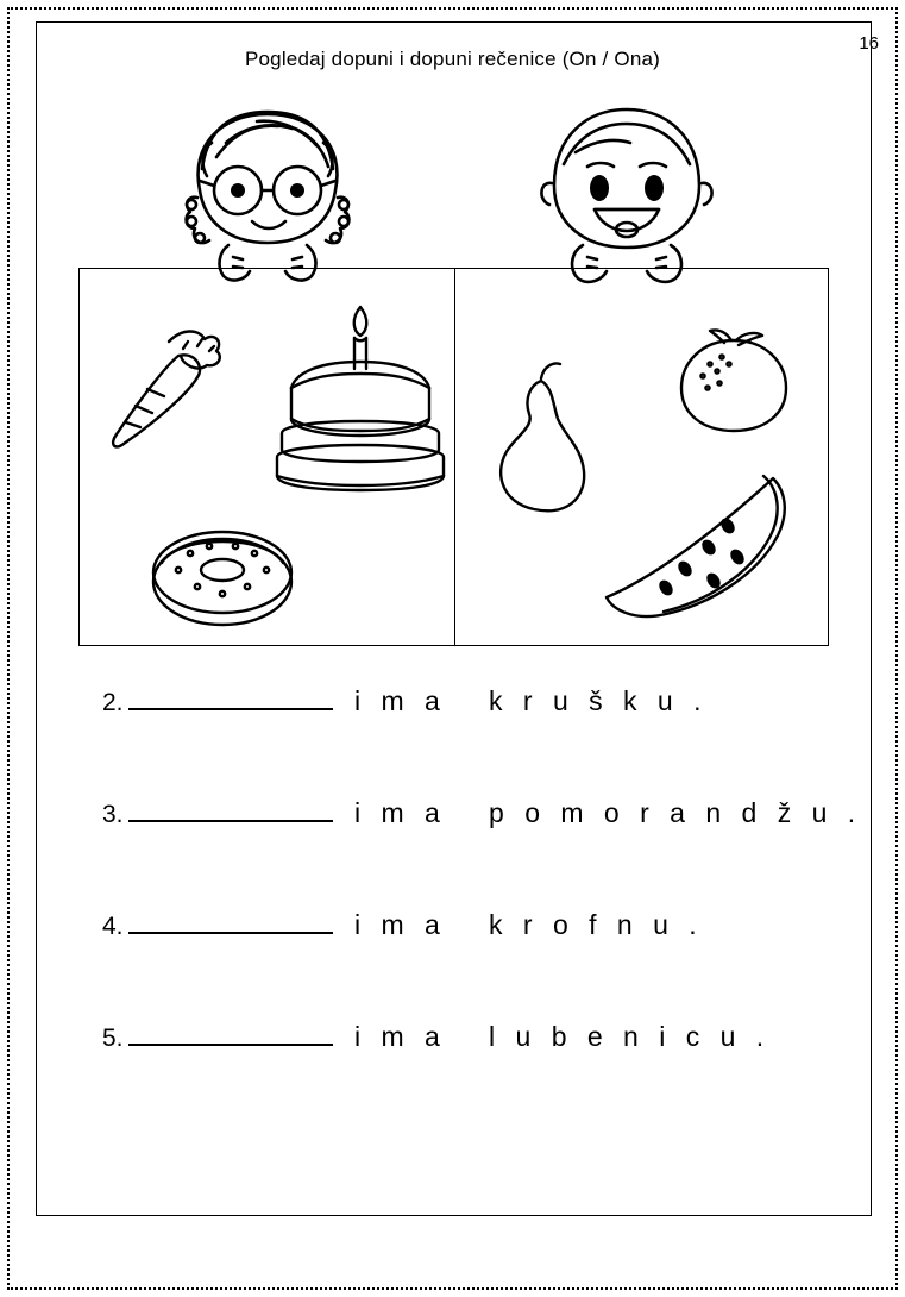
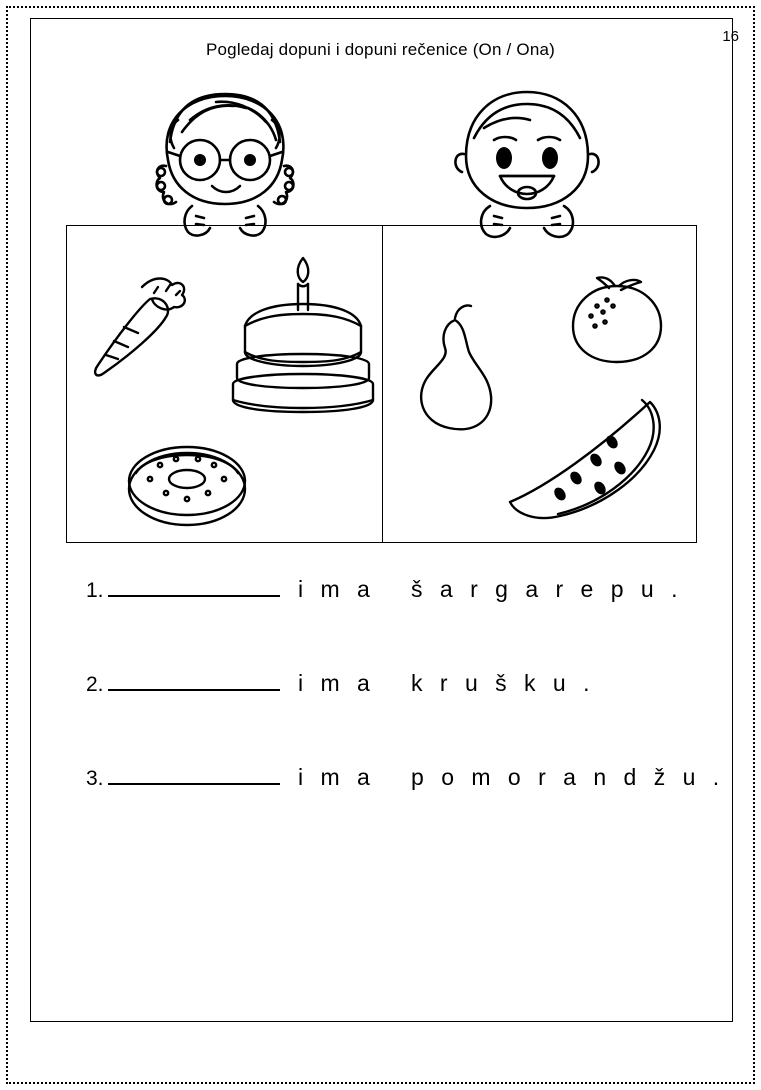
  16
  Pogledaj dopuni i dopuni rečenice (On / Ona)
+ 1.
+ i m a š a r g a r e p u .
  2.
  i m a k r u š k u .
  3.
  i m a p o m o r a n d ž u .
- 4.
- i m a k r o f n u .
- 5.
- i m a l u b e n i c u .
